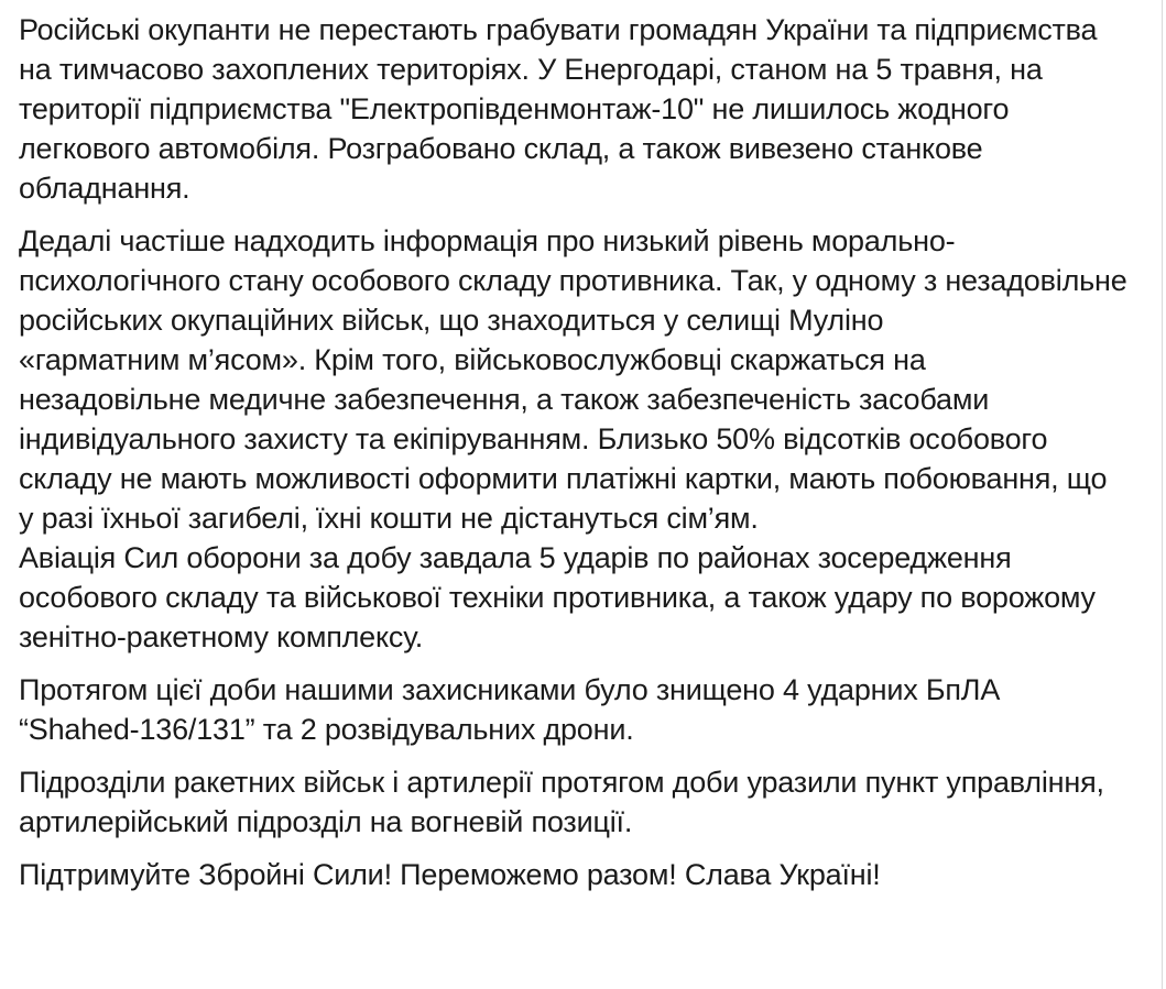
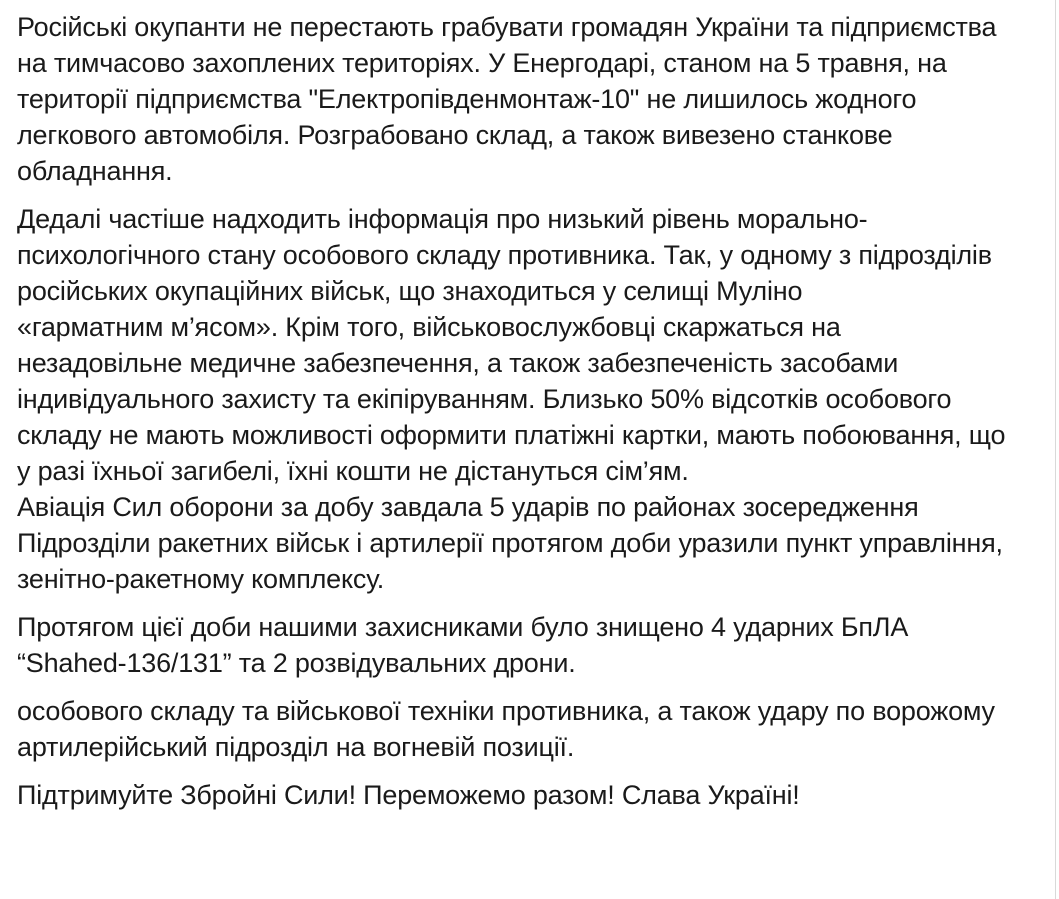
  Російські окупанти не перестають грабувати громадян України та підприємства
  на тимчасово захоплених територіях. У Енергодарі, станом на 5 травня, на
  території підприємства "Електропівденмонтаж-10" не лишилось жодного
  легкового автомобіля. Розграбовано склад, а також вивезено станкове
  обладнання.
  Дедалі частіше надходить інформація про низький рівень морально-
- психологічного стану особового складу противника. Так, у одному з незадовільне
+ психологічного стану особового складу противника. Так, у одному з підрозділів
  російських окупаційних військ, що знаходиться у селищі Муліно
  «гарматним м’ясом». Крім того, військовослужбовці скаржаться на
  незадовільне медичне забезпечення, а також забезпеченість засобами
  індивідуального захисту та екіпіруванням. Близько 50% відсотків особового
  складу не мають можливості оформити платіжні картки, мають побоювання, що
  у разі їхньої загибелі, їхні кошти не дістануться сім’ям.
  Авіація Сил оборони за добу завдала 5 ударів по районах зосередження
- особового складу та військової техніки противника, а також удару по ворожому
+ Підрозділи ракетних військ і артилерії протягом доби уразили пункт управління,
  зенітно-ракетному комплексу.
  Протягом цієї доби нашими захисниками було знищено 4 ударних БпЛА
  “Shahed-136/131” та 2 розвідувальних дрони.
- Підрозділи ракетних військ і артилерії протягом доби уразили пункт управління,
+ особового складу та військової техніки противника, а також удару по ворожому
  артилерійський підрозділ на вогневій позиції.
  Підтримуйте Збройні Сили! Переможемо разом! Слава Україні!
